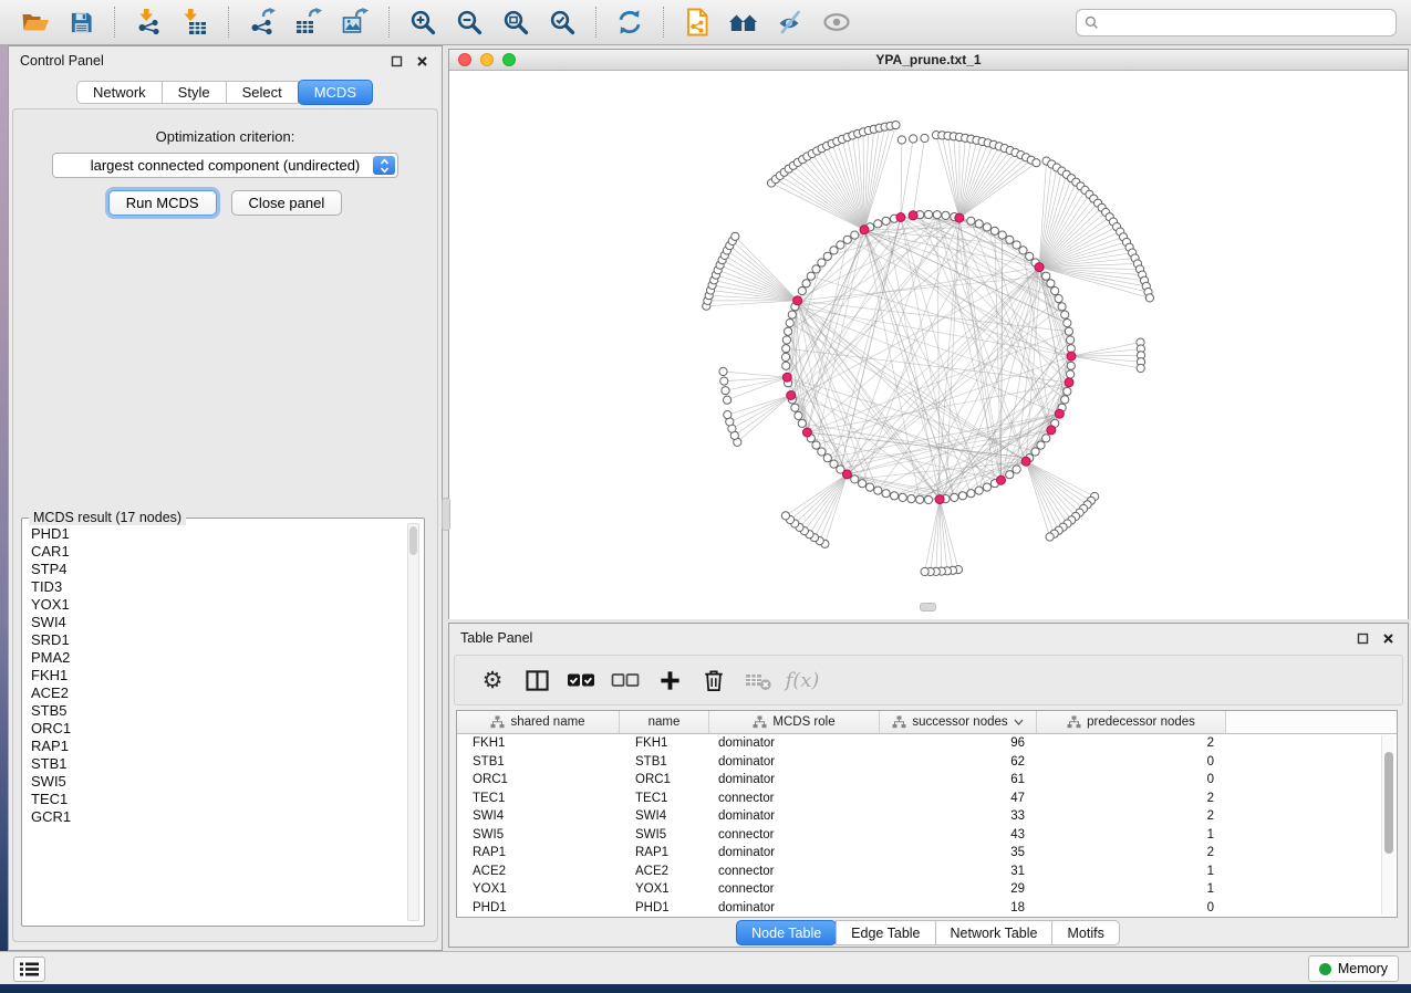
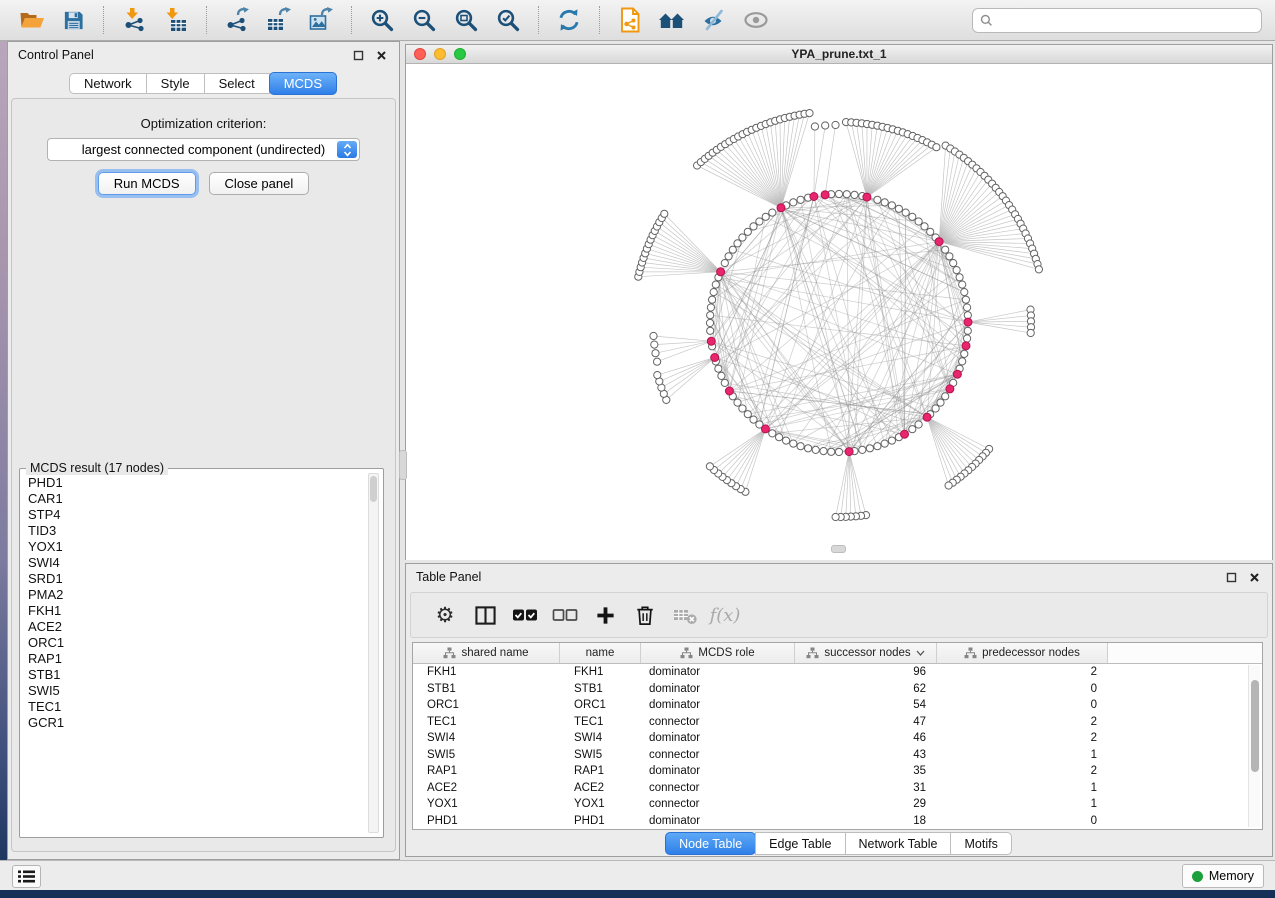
  Control Panel
  Network
  Style
  Select
  MCDS
  Optimization criterion:
  largest connected component (undirected)
  Run MCDS
  Close panel
  MCDS result (17 nodes)
  PHD1
  CAR1
  STP4
  TID3
  YOX1
  SWI4
  SRD1
  PMA2
  FKH1
  ACE2
- STB5
  ORC1
  RAP1
  STB1
  SWI5
  TEC1
  GCR1
  YPA_prune.txt_1
  Table Panel
  ⚙
  f(x)
  shared name
  name
  MCDS role
  successor nodes
  predecessor nodes
  FKH1
  FKH1
  dominator
  96
  2
  STB1
  STB1
  dominator
  62
  0
  ORC1
  ORC1
  dominator
- 61
+ 54
  0
  TEC1
  TEC1
  connector
  47
  2
  SWI4
  SWI4
  dominator
- 33
+ 46
  2
  SWI5
  SWI5
  connector
  43
  1
  RAP1
  RAP1
  dominator
  35
  2
  ACE2
  ACE2
  connector
  31
  1
  YOX1
  YOX1
  connector
  29
  1
  PHD1
  PHD1
  dominator
  18
  0
  Node Table
  Edge Table
  Network Table
  Motifs
  Memory
